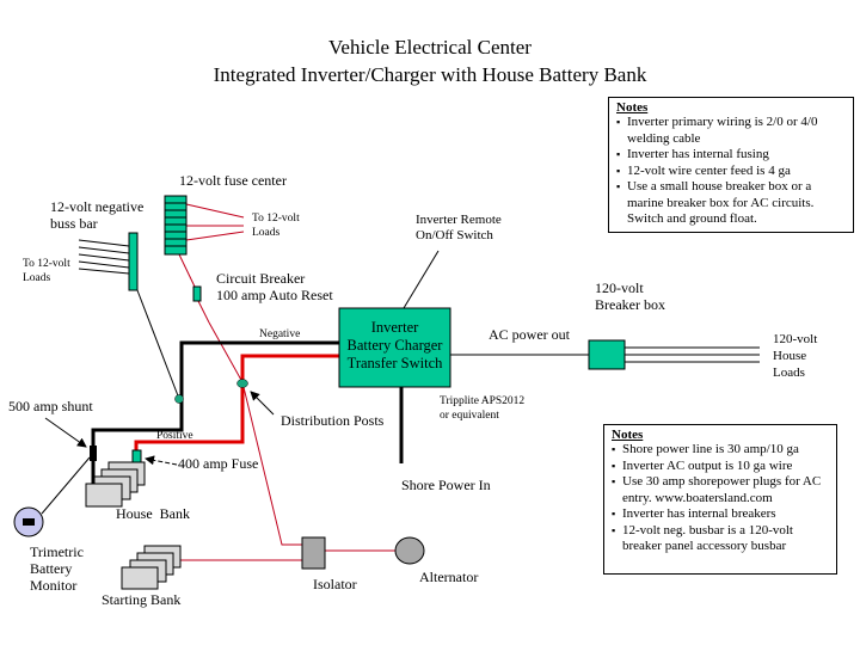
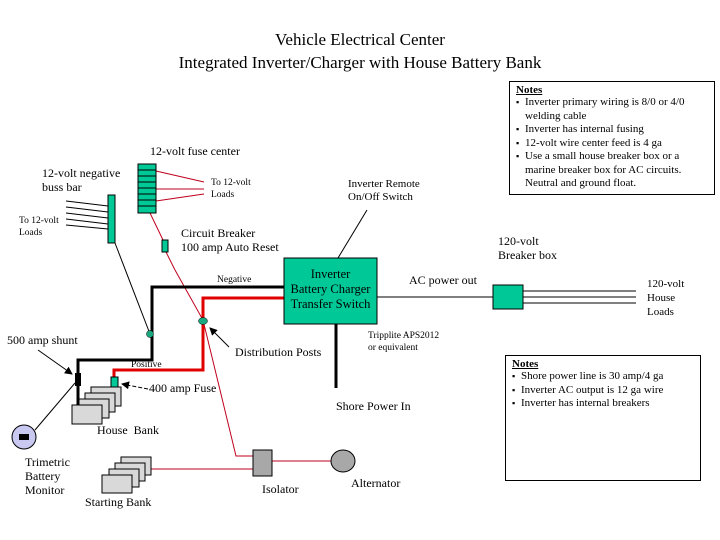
  Vehicle Electrical Center
  Integrated Inverter/Charger with House Battery Bank
  Inverter
  Battery Charger
  Transfer Switch
  12-volt fuse center
  12-volt negative
  buss bar
  To 12-volt
  Loads
  To 12-volt
  Loads
  Circuit Breaker
  100 amp Auto Reset
  Inverter Remote
  On/Off Switch
  120-volt
  Breaker box
  AC power out
  120-volt
  House
  Loads
  Negative
  Positive
  Tripplite APS2012
  or equivalent
  500 amp shunt
  Distribution Posts
  400 amp Fuse
  House Bank
  Shore Power In
  Trimetric
  Battery
  Monitor
  Starting Bank
  Isolator
  Alternator
  Notes
- Inverter primary wiring is 2/0 or 4/0 welding cable
+ Inverter primary wiring is 8/0 or 4/0 welding cable
  Inverter has internal fusing
  12-volt wire center feed is 4 ga
- Use a small house breaker box or a marine breaker box for AC circuits. Switch and ground float.
+ Use a small house breaker box or a marine breaker box for AC circuits. Neutral and ground float.
  Notes
- Shore power line is 30 amp/10 ga
+ Shore power line is 30 amp/4 ga
- Inverter AC output is 10 ga wire
+ Inverter AC output is 12 ga wire
- Use 30 amp shorepower plugs for AC entry. www.boatersland.com
  Inverter has internal breakers
- 12-volt neg. busbar is a 120-volt breaker panel accessory busbar
